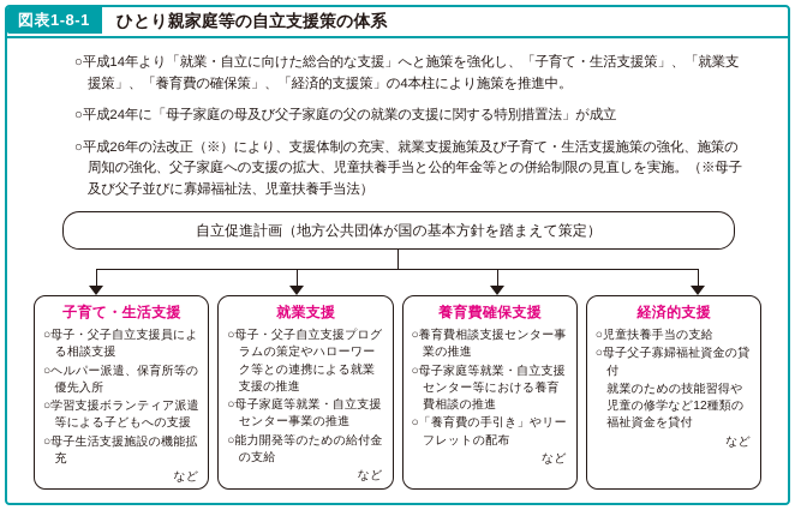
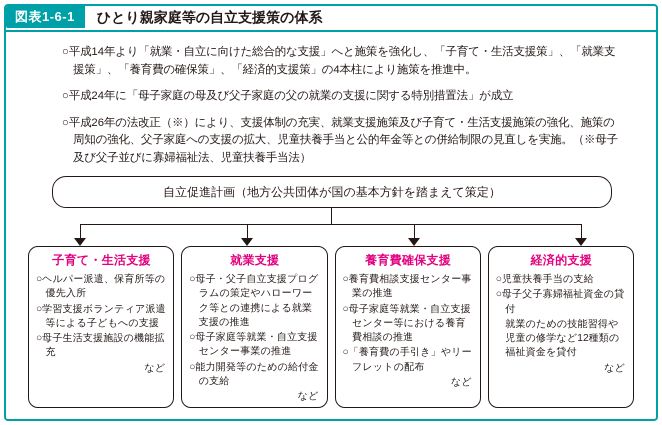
- 図表1-8-1
+ 図表1-6-1
  ひとり親家庭等の自立支援策の体系
  ○平成14年より「就業・自立に向けた総合的な支援」へと施策を強化し、「子育て・生活支援策」、「就業支援策」、「養育費の確保策」、「経済的支援策」の4本柱により施策を推進中。
  ○平成24年に「母子家庭の母及び父子家庭の父の就業の支援に関する特別措置法」が成立
  ○平成26年の法改正（※）により、支援体制の充実、就業支援施策及び子育て・生活支援施策の強化、施策の周知の強化、父子家庭への支援の拡大、児童扶養手当と公的年金等との併給制限の見直しを実施。（※母子及び父子並びに寡婦福祉法、児童扶養手当法）
  自立促進計画（地方公共団体が国の基本方針を踏まえて策定）
  子育て・生活支援
- ○母子・父子自立支援員による相談支援
  ○ヘルパー派遣、保育所等の優先入所
  ○学習支援ボランティア派遣等による子どもへの支援
  ○母子生活支援施設の機能拡充
  など
  就業支援
  ○母子・父子自立支援プログラムの策定やハローワーク等との連携による就業支援の推進
  ○母子家庭等就業・自立支援センター事業の推進
  ○能力開発等のための給付金の支給
  など
  養育費確保支援
  ○養育費相談支援センター事業の推進
  ○母子家庭等就業・自立支援センター等における養育費相談の推進
  ○「養育費の手引き」やリーフレットの配布
  など
  経済的支援
  ○児童扶養手当の支給
  ○母子父子寡婦福祉資金の貸付
  就業のための技能習得や児童の修学など12種類の福祉資金を貸付
  など
